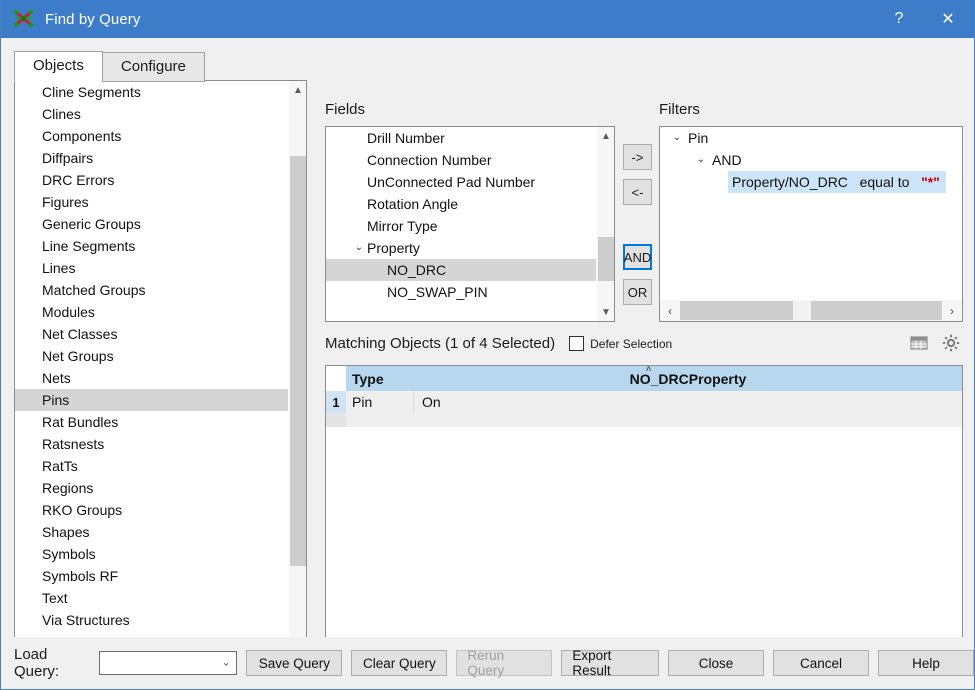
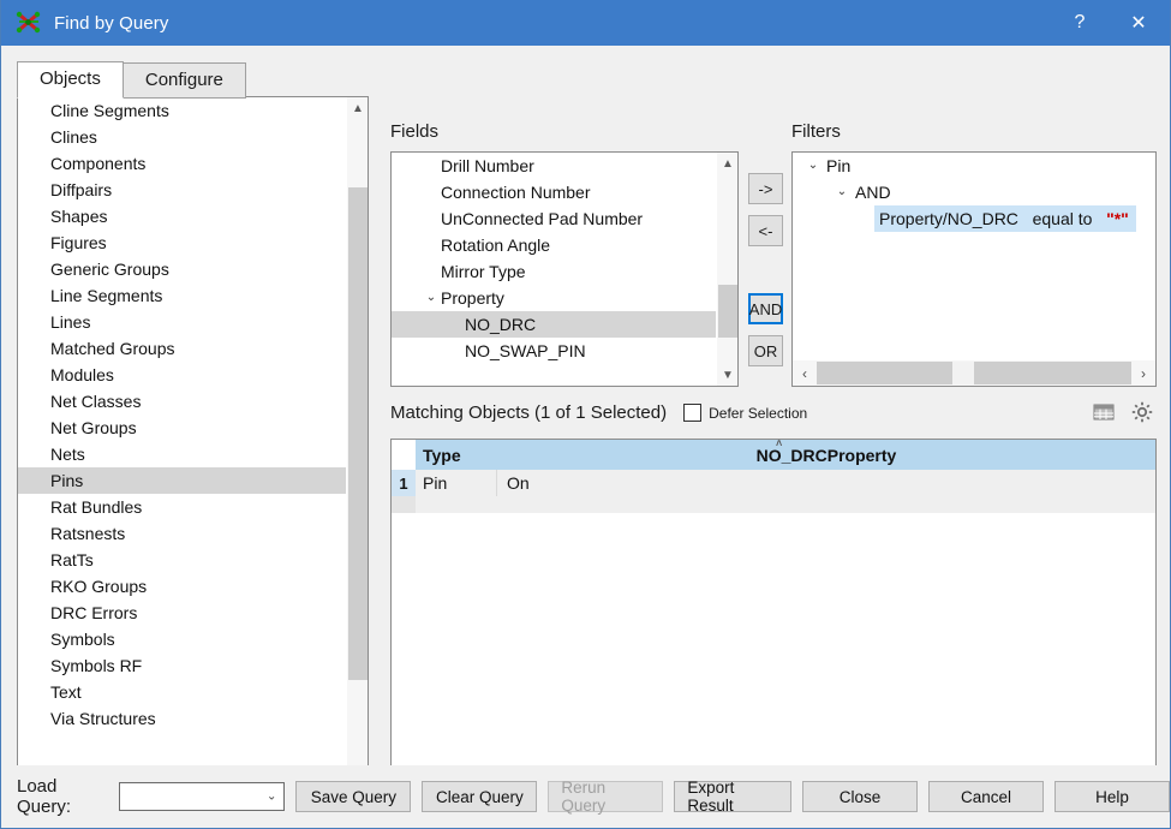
  Find by Query
  ?
  ✕
  Objects
  Configure
  Cline Segments
  Clines
  Components
  Diffpairs
- DRC Errors
+ Shapes
  Figures
  Generic Groups
  Line Segments
  Lines
  Matched Groups
  Modules
  Net Classes
  Net Groups
  Nets
  Pins
  Rat Bundles
  Ratsnests
  RatTs
- Regions
  RKO Groups
- Shapes
+ DRC Errors
  Symbols
  Symbols RF
  Text
  Via Structures
  ▲
  Fields
  Drill Number
  Connection Number
  UnConnected Pad Number
  Rotation Angle
  Mirror Type
  ⌄
  Property
  NO_DRC
  NO_SWAP_PIN
  ▲
  ▼
  ->
  <-
  AND
  OR
  Filters
  ⌄
  Pin
  ⌄
  AND
  Property/NO_DRC equal to "*"
  ‹
  ›
- Matching Objects (1 of 4 Selected)
+ Matching Objects (1 of 1 Selected)
  Defer Selection
  Type
  ˄
  NO_DRCProperty
  1
  Pin
  On
  Load Query:
  ⌄
  Save Query
  Clear Query
  Rerun Query
  Export Result
  Close
  Cancel
  Help
